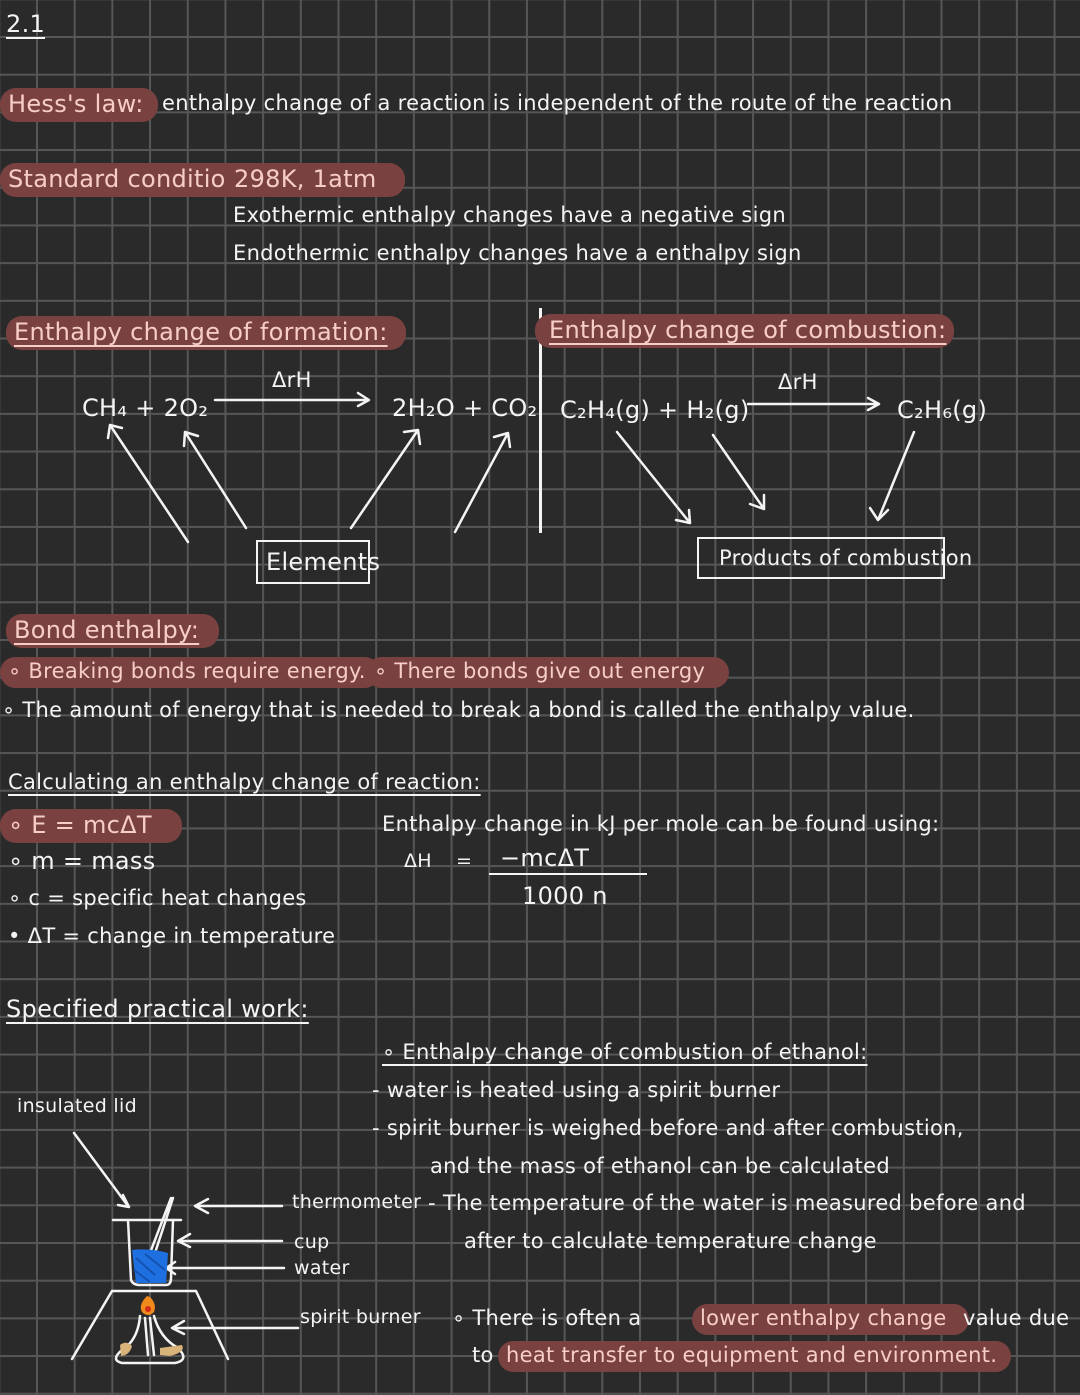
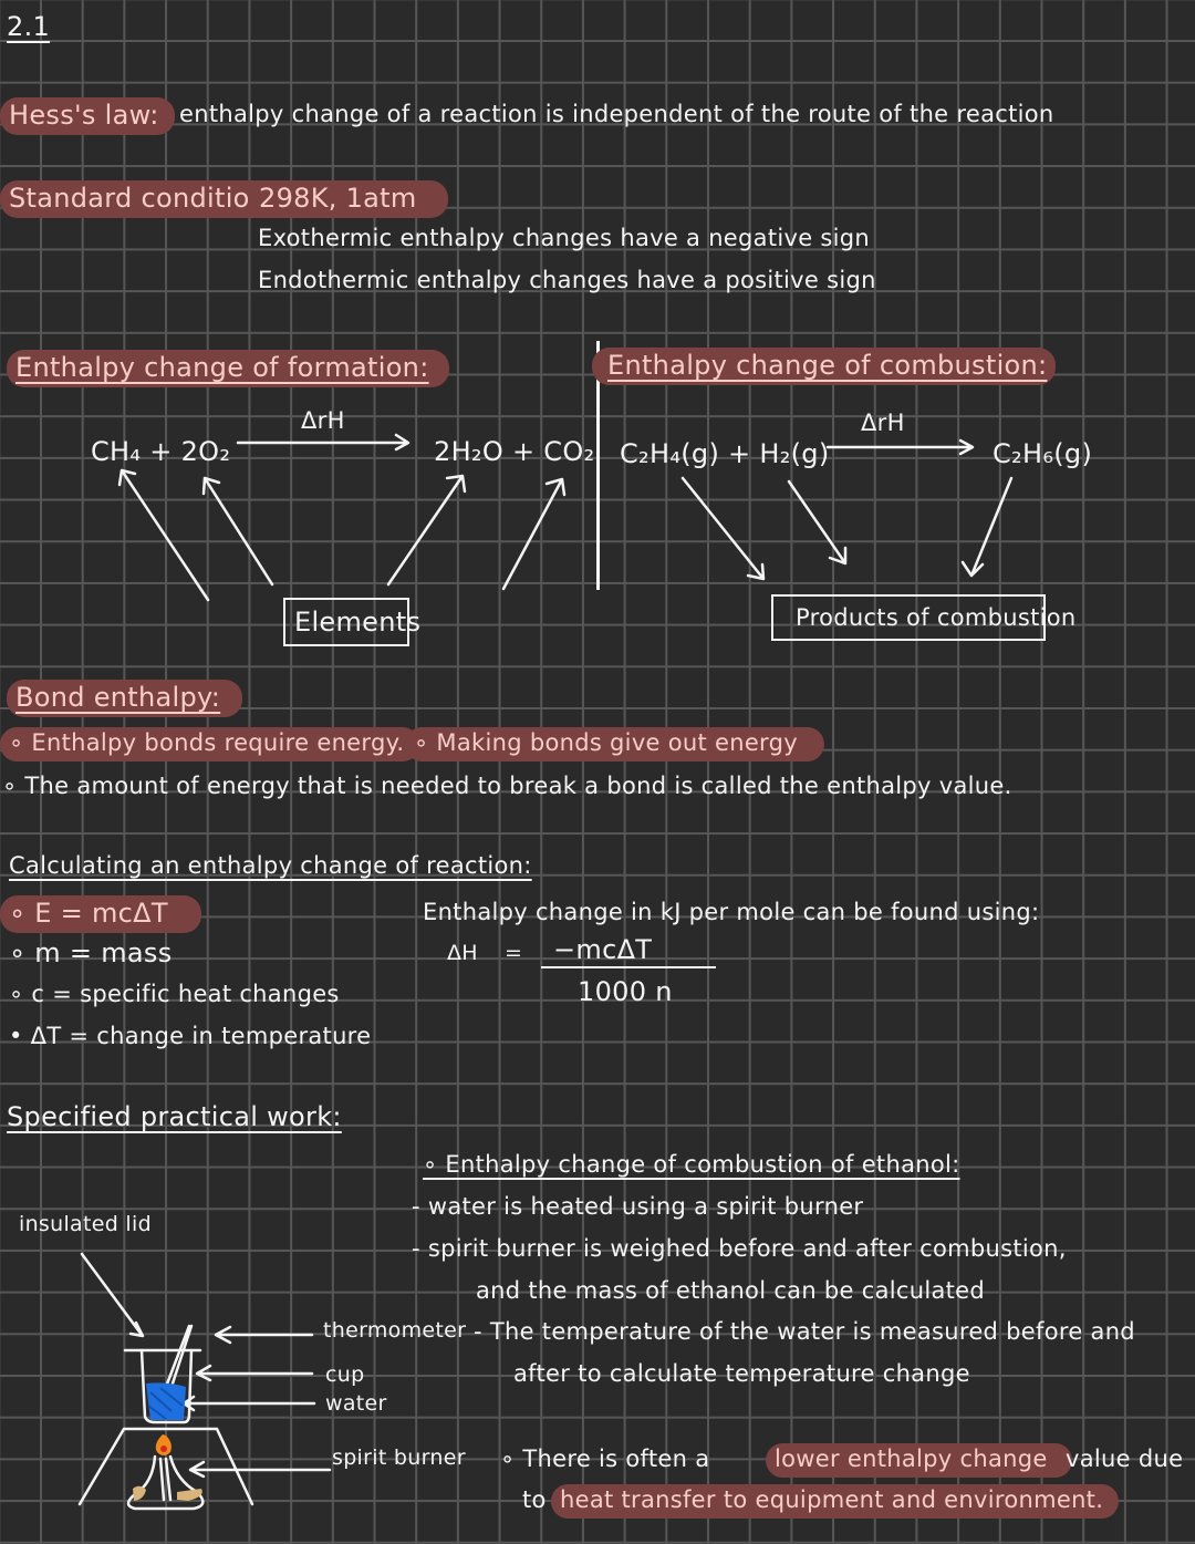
  2.1
  Hess's law:
  enthalpy change of a reaction is independent of the route of the reaction
  Standard conditio
  298K, 1atm
  Exothermic enthalpy changes have a negative sign
- Endothermic enthalpy changes have a enthalpy sign
+ Endothermic enthalpy changes have a positive sign
  Enthalpy change of formation:
  ΔrH
  CH₄ + 2O₂
  2H₂O + CO₂
  Elements
  Enthalpy change of combustion:
  ΔrH
  C₂H₄(g) + H₂(g)
  C₂H₆(g)
  Products of combustion
  Bond enthalpy:
- ∘ Breaking bonds require energy.
+ ∘ Enthalpy bonds require energy.
- ∘ There bonds give out energy
+ ∘ Making bonds give out energy
  ∘ The amount of energy that is needed to break a bond is called the enthalpy value.
  Calculating an enthalpy change of reaction:
  ∘ E = mcΔT
  ∘ m = mass
  ∘ c = specific heat changes
  • ΔT = change in temperature
  Enthalpy change in kJ per mole can be found using:
  ΔH
  =
  −mcΔT
  1000 n
  Specified practical work:
  insulated lid
  thermometer
  cup
  water
  spirit burner
  ∘ Enthalpy change of combustion of ethanol:
  - water is heated using a spirit burner
  - spirit burner is weighed before and after combustion,
  and the mass of ethanol can be calculated
  - The temperature of the water is measured before and
  after to calculate temperature change
  ∘ There is often a
  lower enthalpy change
  value due
  to
  heat transfer to equipment and environment.
